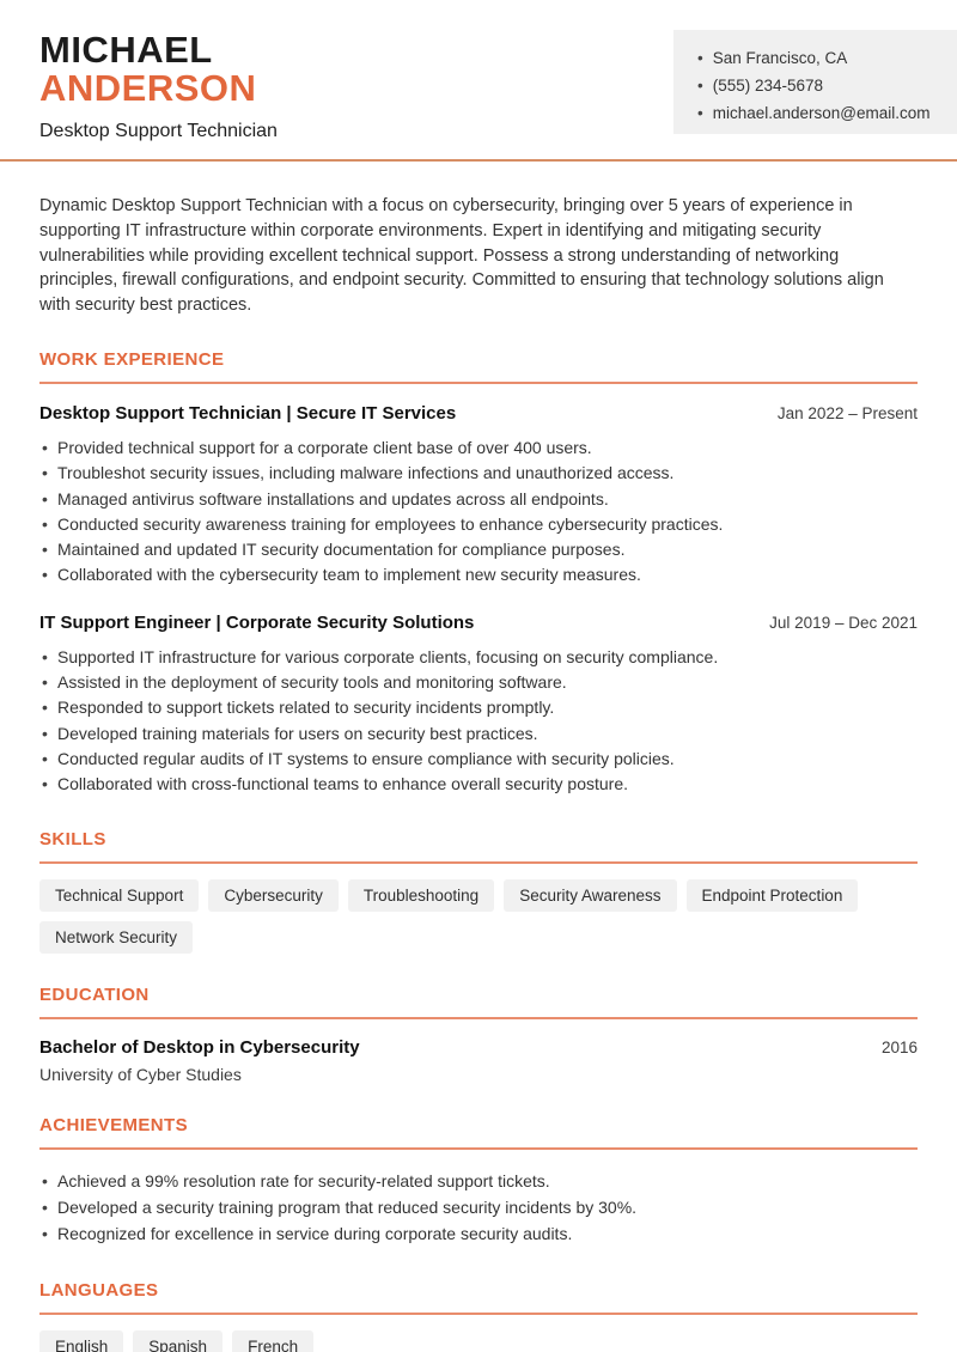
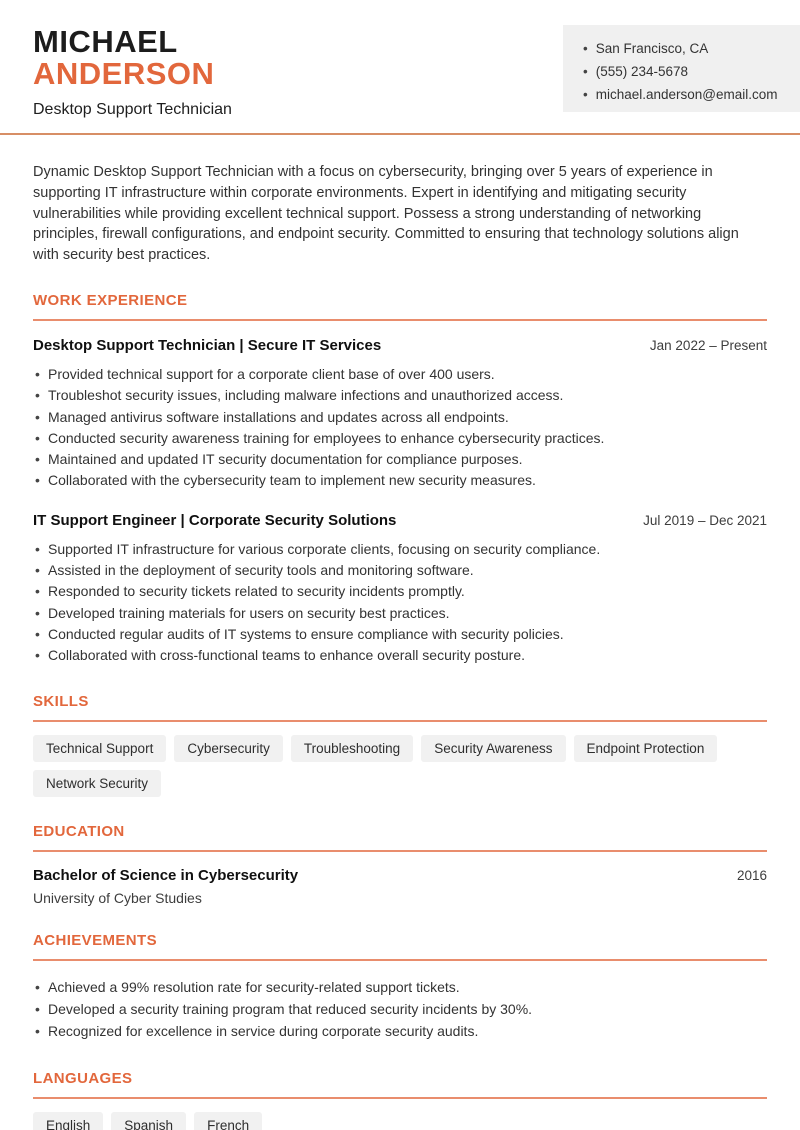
  MICHAEL
  ANDERSON
  Desktop Support Technician
  •
  San Francisco, CA
  •
  (555) 234-5678
  •
  michael.anderson@email.com
  Dynamic Desktop Support Technician with a focus on cybersecurity, bringing over 5 years of experience in supporting IT infrastructure within corporate environments. Expert in identifying and mitigating security vulnerabilities while providing excellent technical support. Possess a strong understanding of networking principles, firewall configurations, and endpoint security. Committed to ensuring that technology solutions align with security best practices.
  WORK EXPERIENCE
  Desktop Support Technician | Secure IT Services
  Jan 2022 – Present
  Provided technical support for a corporate client base of over 400 users.
  Troubleshot security issues, including malware infections and unauthorized access.
  Managed antivirus software installations and updates across all endpoints.
  Conducted security awareness training for employees to enhance cybersecurity practices.
  Maintained and updated IT security documentation for compliance purposes.
  Collaborated with the cybersecurity team to implement new security measures.
  IT Support Engineer | Corporate Security Solutions
  Jul 2019 – Dec 2021
  Supported IT infrastructure for various corporate clients, focusing on security compliance.
  Assisted in the deployment of security tools and monitoring software.
- Responded to support tickets related to security incidents promptly.
+ Responded to security tickets related to security incidents promptly.
  Developed training materials for users on security best practices.
  Conducted regular audits of IT systems to ensure compliance with security policies.
  Collaborated with cross-functional teams to enhance overall security posture.
  SKILLS
  Technical Support
  Cybersecurity
  Troubleshooting
  Security Awareness
  Endpoint Protection
  Network Security
  EDUCATION
- Bachelor of Desktop in Cybersecurity
+ Bachelor of Science in Cybersecurity
  2016
  University of Cyber Studies
  ACHIEVEMENTS
  Achieved a 99% resolution rate for security-related support tickets.
  Developed a security training program that reduced security incidents by 30%.
  Recognized for excellence in service during corporate security audits.
  LANGUAGES
  English
  Spanish
  French
